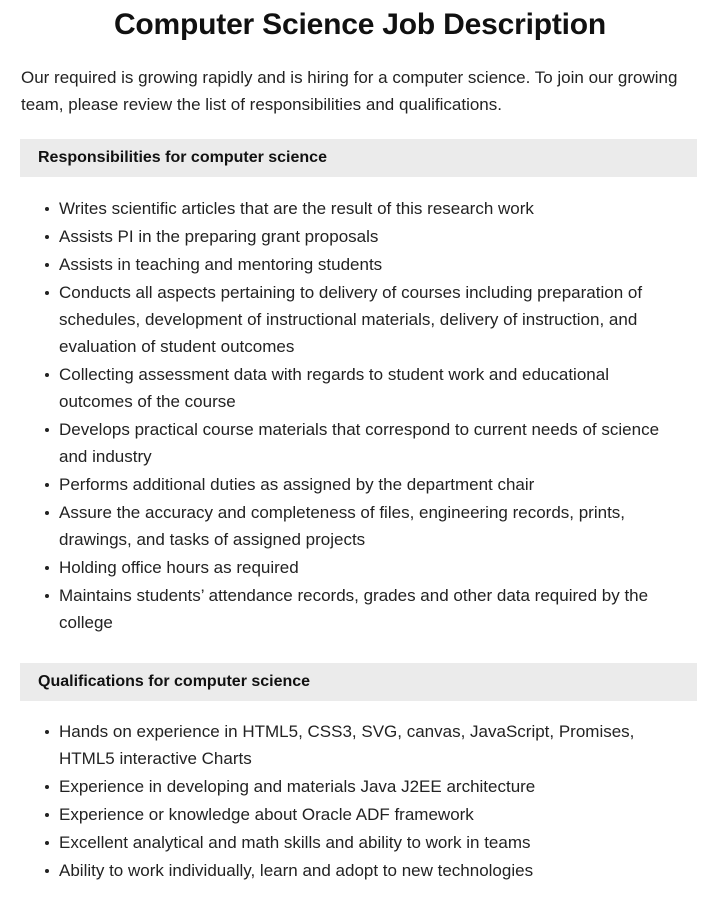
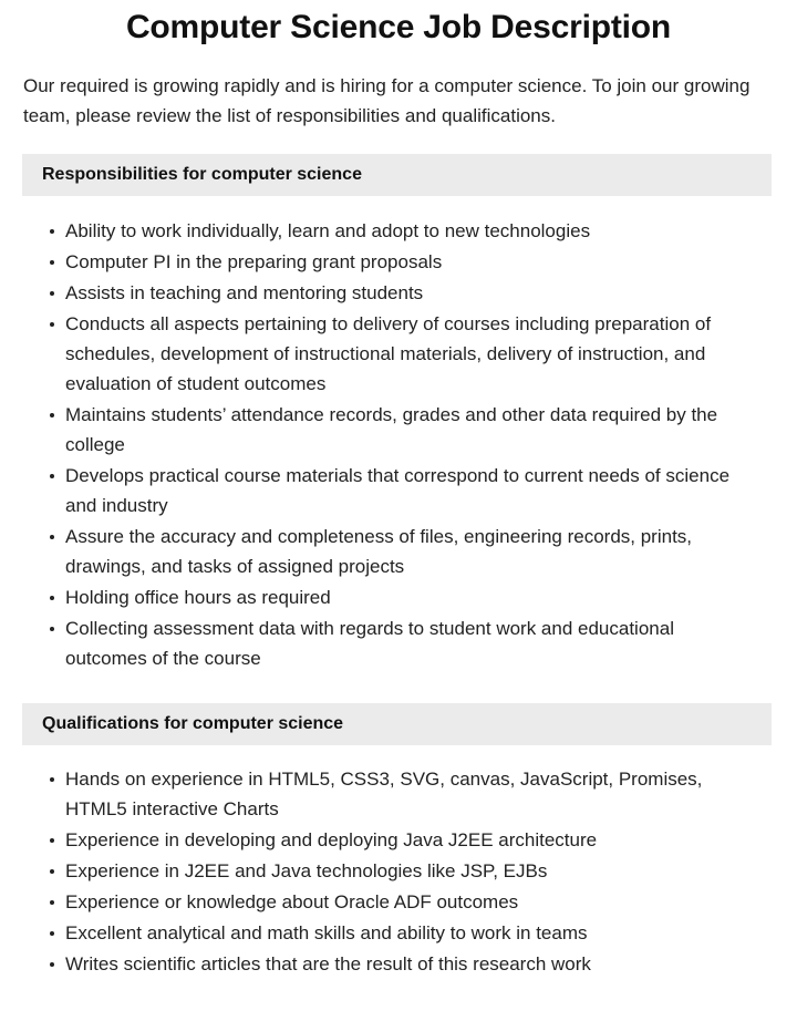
  Computer Science Job Description
  Our required is growing rapidly and is hiring for a computer science. To join our growing team, please review the list of responsibilities and qualifications.
  Responsibilities for computer science
- Writes scientific articles that are the result of this research work
+ Ability to work individually, learn and adopt to new technologies
- Assists PI in the preparing grant proposals
+ Computer PI in the preparing grant proposals
  Assists in teaching and mentoring students
  Conducts all aspects pertaining to delivery of courses including preparation of schedules, development of instructional materials, delivery of instruction, and evaluation of student outcomes
- Collecting assessment data with regards to student work and educational outcomes of the course
+ Maintains students’ attendance records, grades and other data required by the college
  Develops practical course materials that correspond to current needs of science and industry
- Performs additional duties as assigned by the department chair
  Assure the accuracy and completeness of files, engineering records, prints, drawings, and tasks of assigned projects
  Holding office hours as required
- Maintains students’ attendance records, grades and other data required by the college
+ Collecting assessment data with regards to student work and educational outcomes of the course
  Qualifications for computer science
  Hands on experience in HTML5, CSS3, SVG, canvas, JavaScript, Promises, HTML5 interactive Charts
- Experience in developing and materials Java J2EE architecture
+ Experience in developing and deploying Java J2EE architecture
+ Experience in J2EE and Java technologies like JSP, EJBs
- Experience or knowledge about Oracle ADF framework
+ Experience or knowledge about Oracle ADF outcomes
  Excellent analytical and math skills and ability to work in teams
- Ability to work individually, learn and adopt to new technologies
+ Writes scientific articles that are the result of this research work
